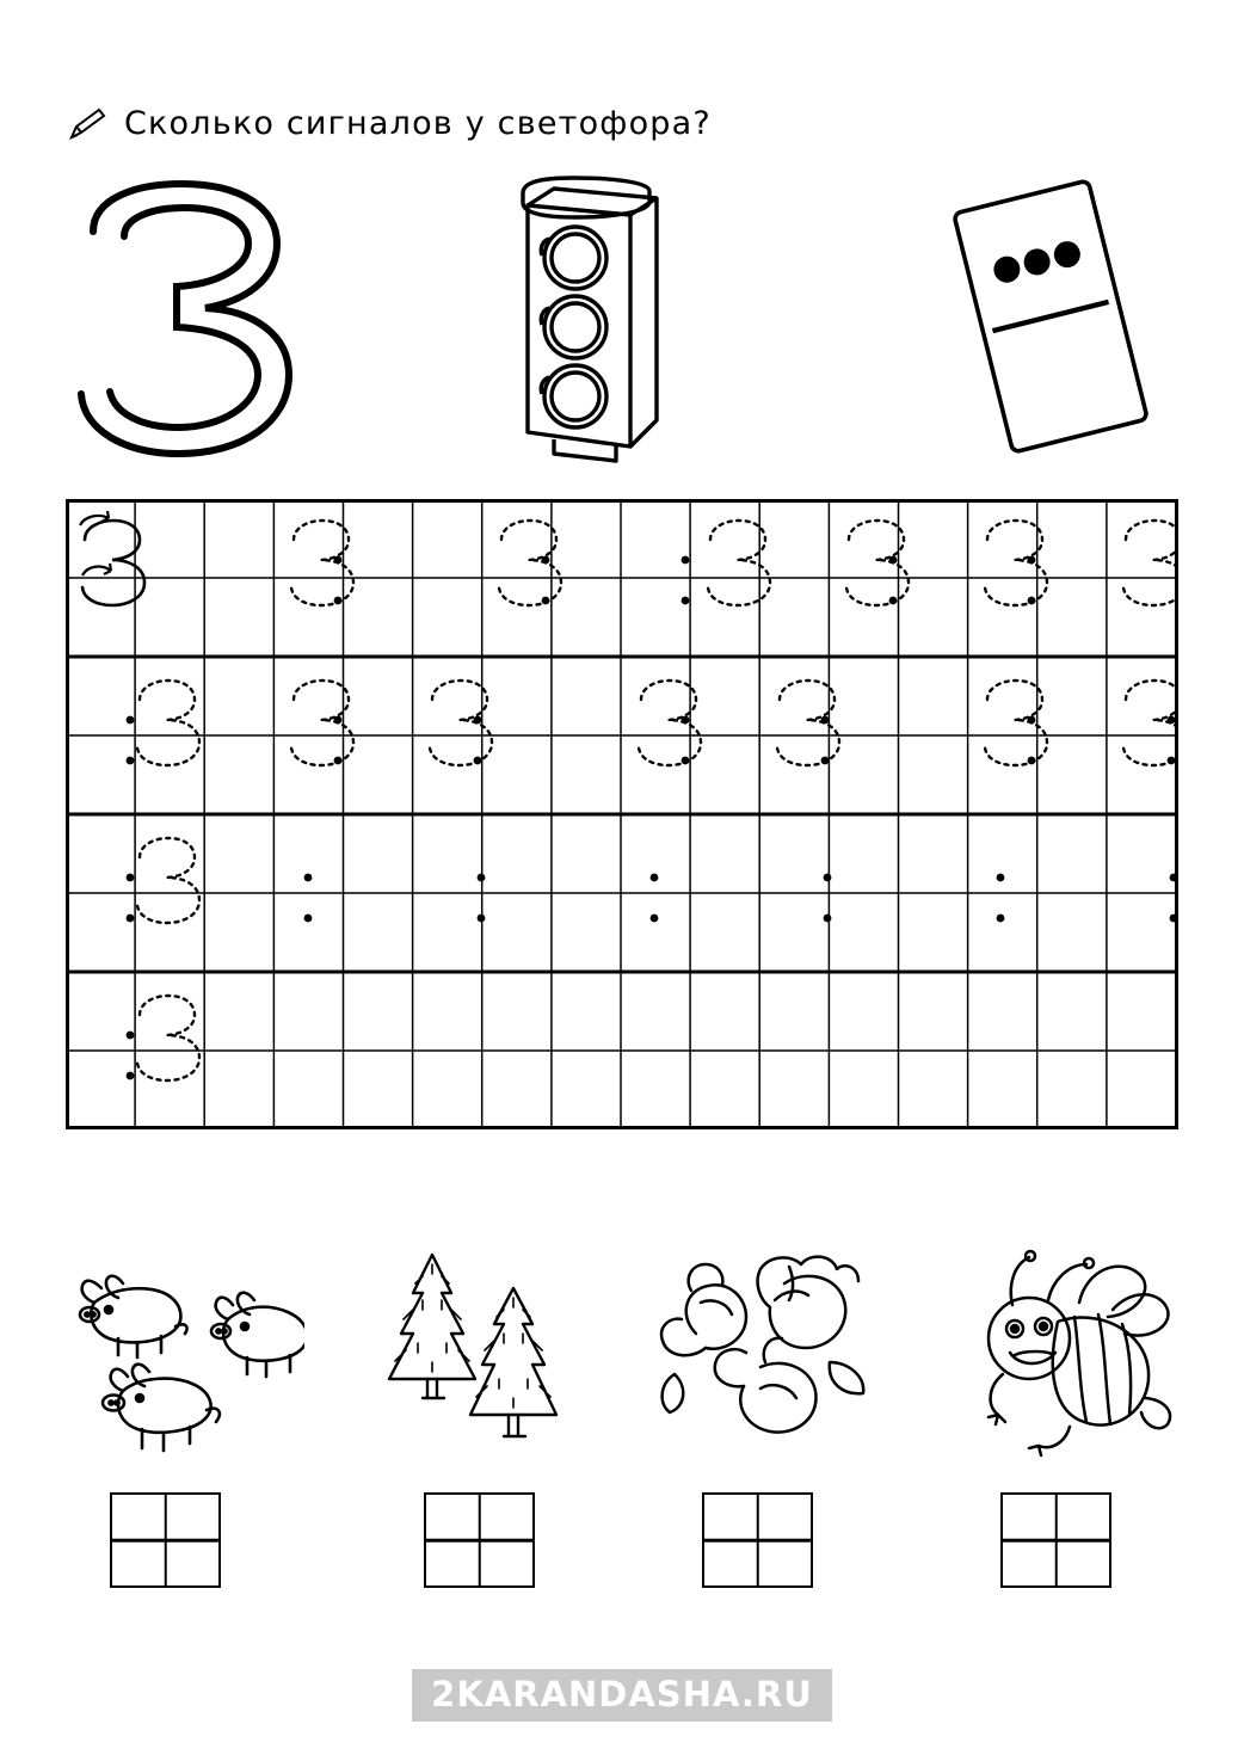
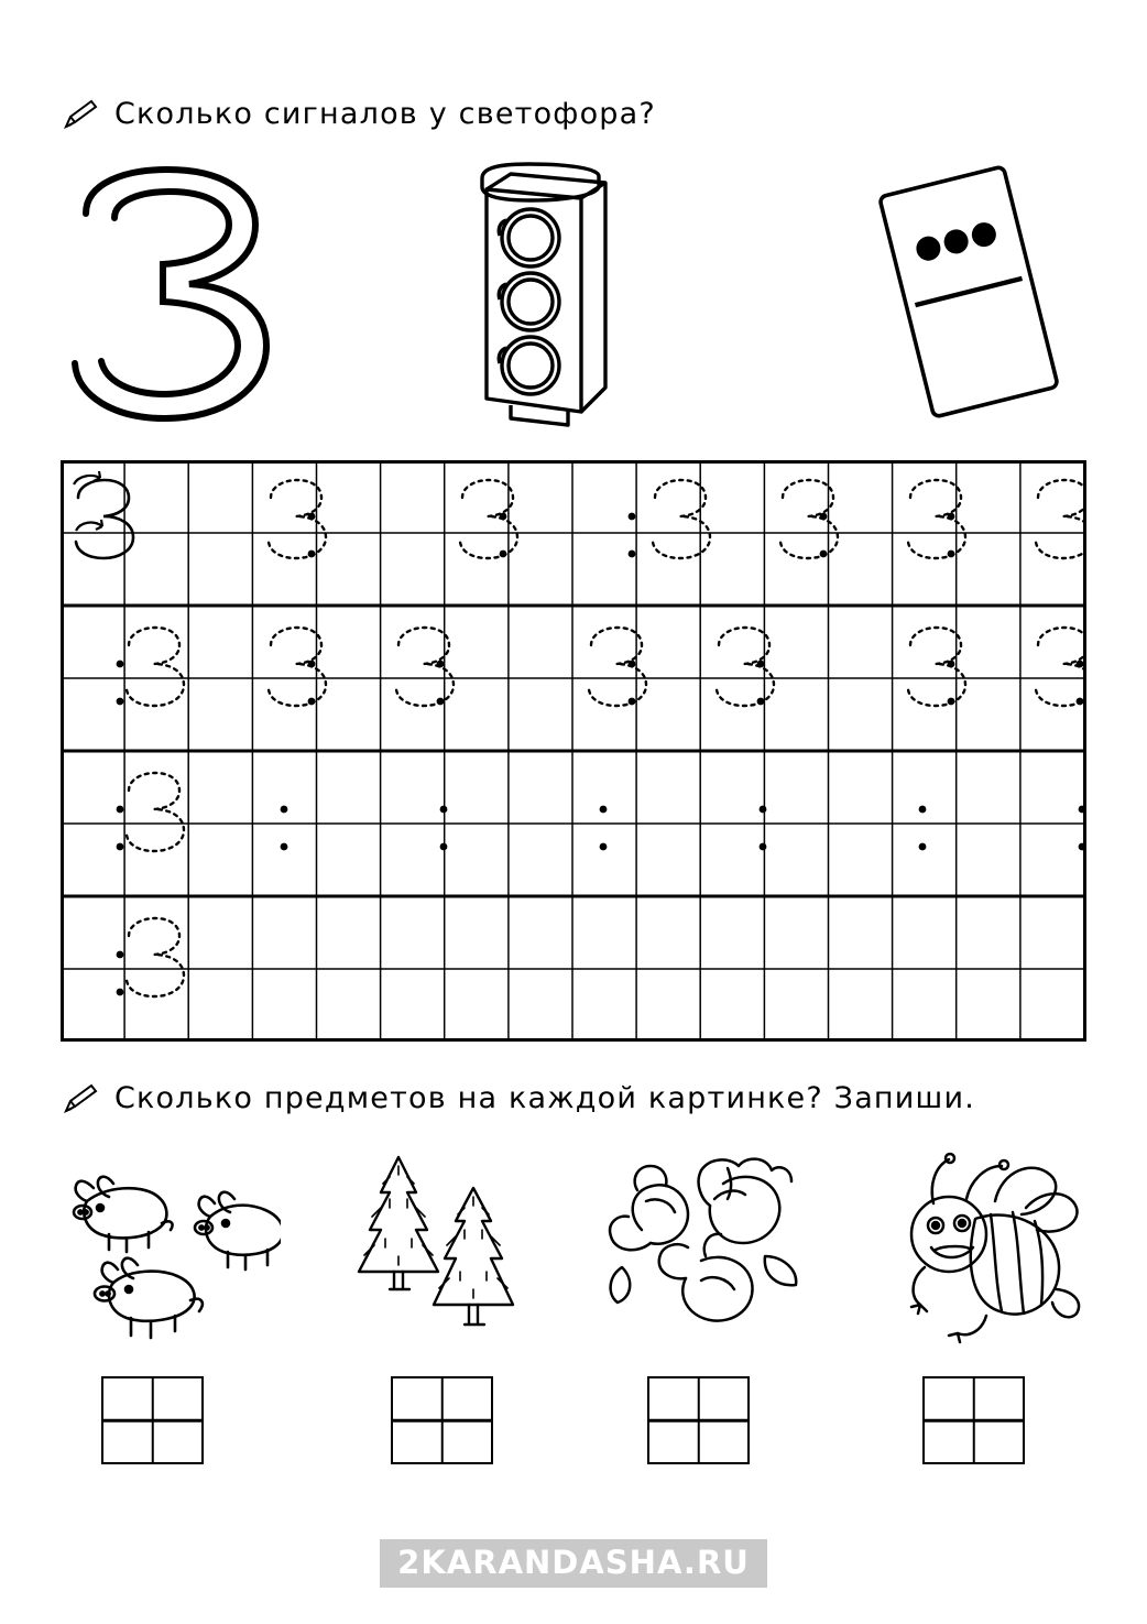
  Сколько сигналов у светофора?
+ Сколько предметов на каждой картинке? Запиши.
  2KARANDASHA.RU
